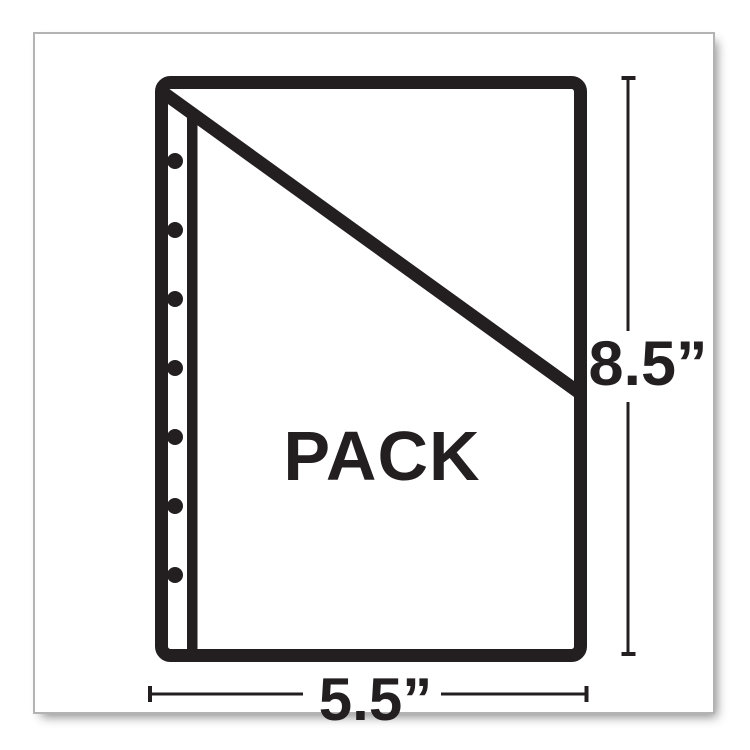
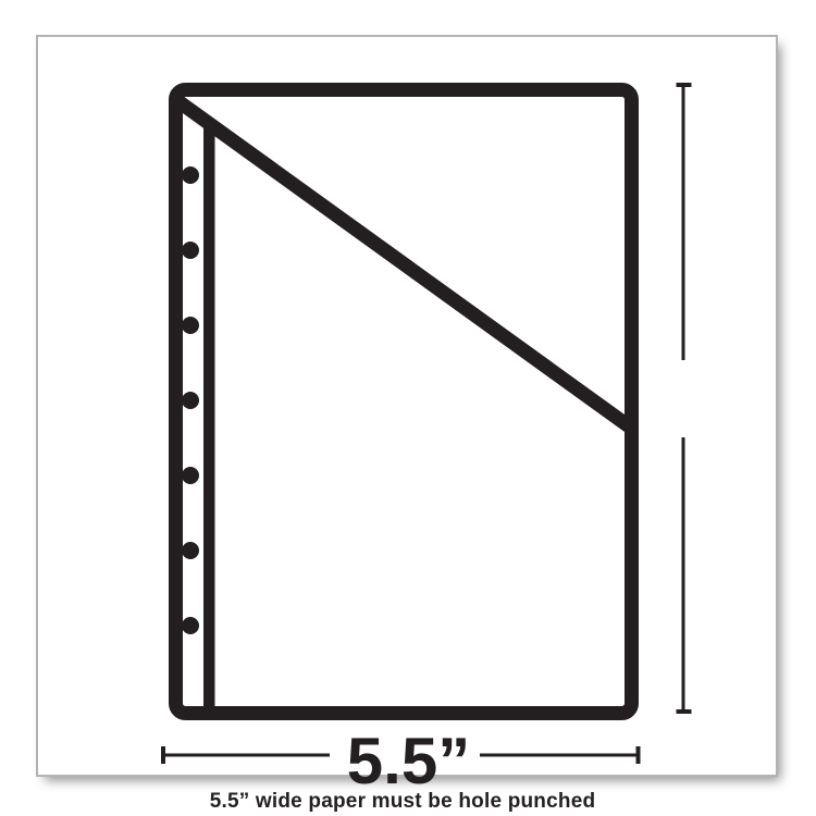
- PACK
- 8.5”
  5.5”
+ 5.5” wide paper must be hole punched
